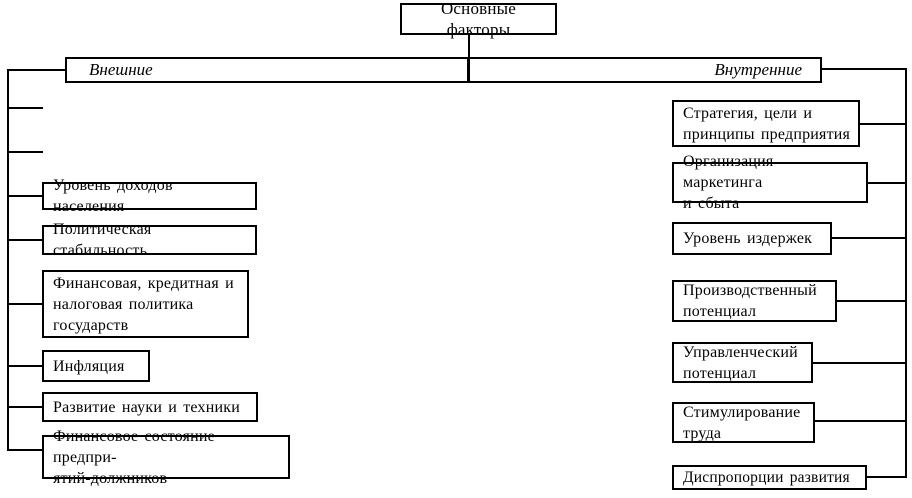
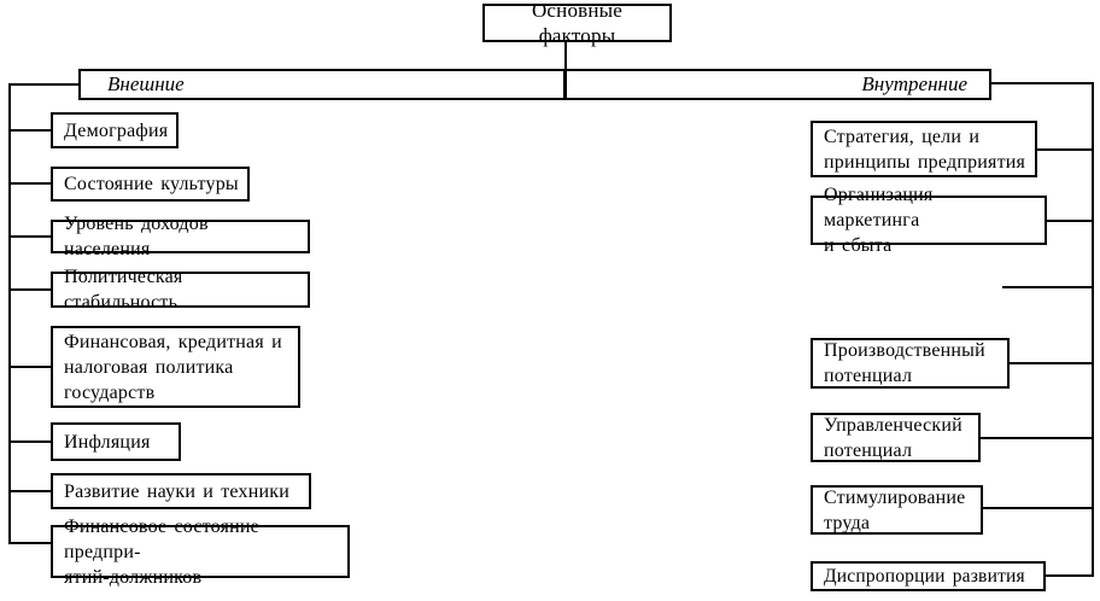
  Основные факторы
  Внешние
  Внутренние
+ Демография
+ Состояние культуры
  Уровень доходов населения
  Политическая стабильность
  Финансовая, кредитная и
  налоговая политика
  государств
  Инфляция
  Развитие науки и техники
  Финансовое состояние предпри-
  ятий-должников
  Стратегия, цели и
  принципы предприятия
  Организация маркетинга
  и сбыта
- Уровень издержек
  Производственный
  потенциал
  Управленческий
  потенциал
  Стимулирование
  труда
  Диспропорции развития
